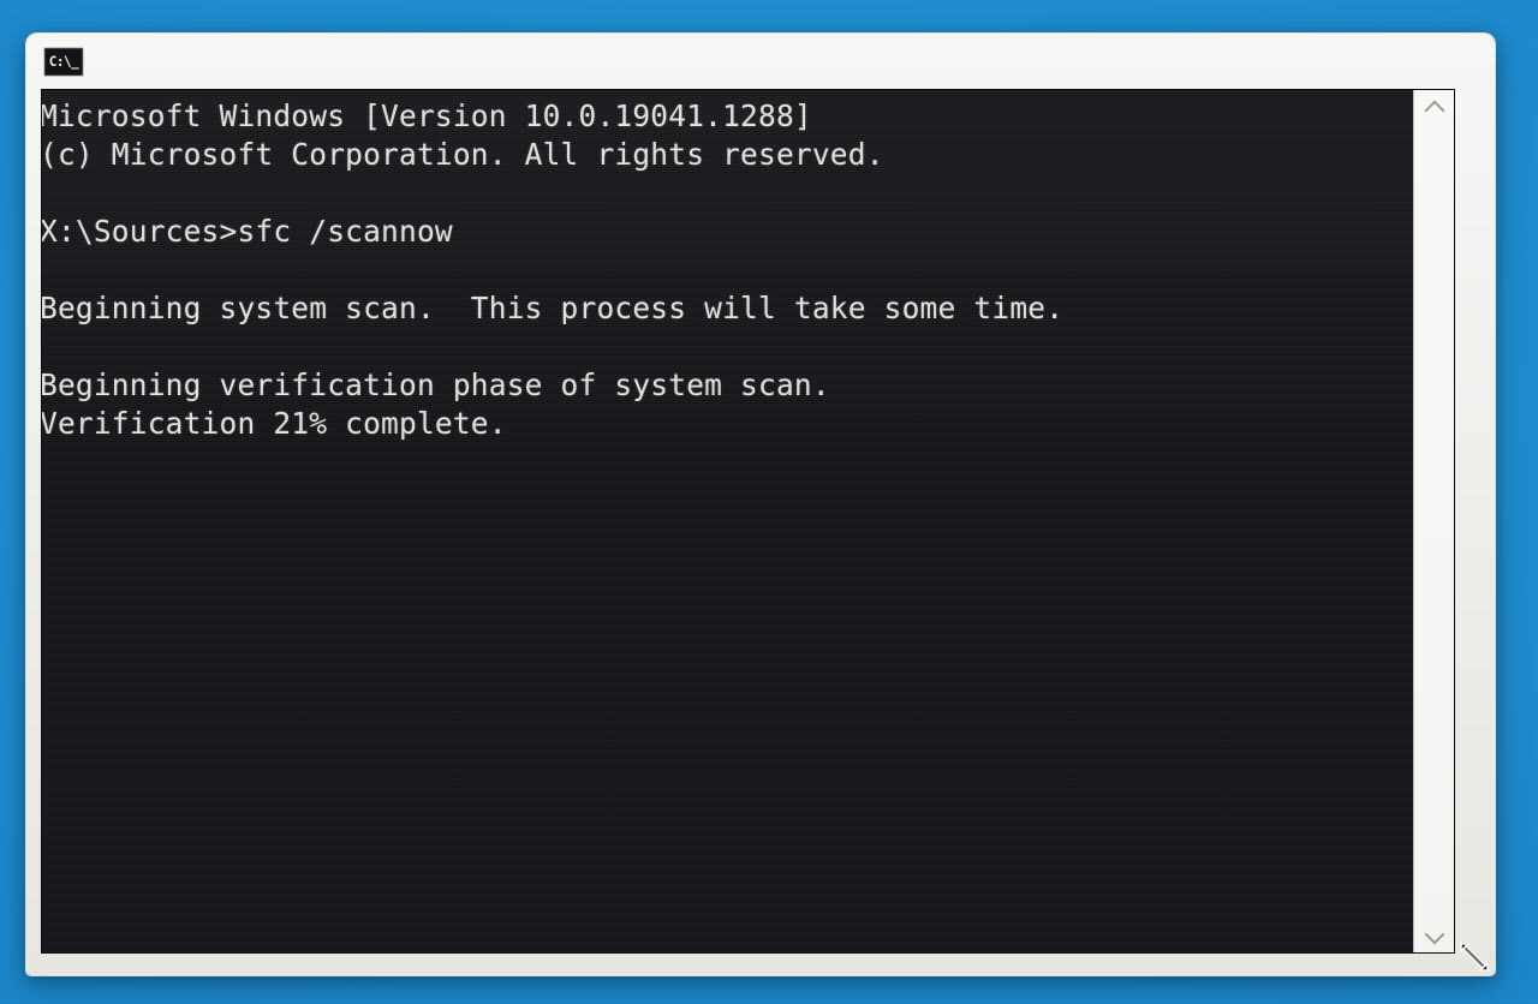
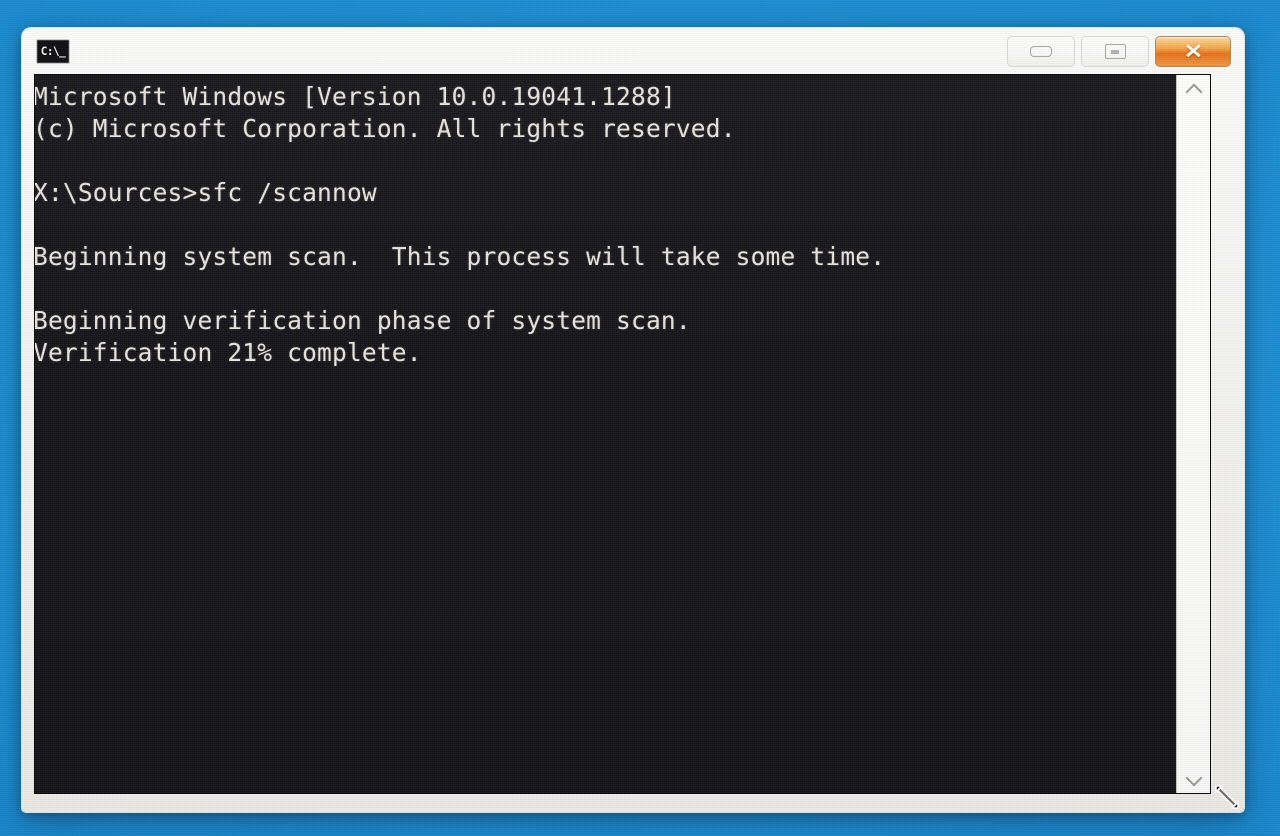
  C:\_
+ ✕
  Microsoft Windows [Version 10.0.19041.1288]
  (c) Microsoft Corporation. All rights reserved.
  X:\Sources>sfc /scannow
  Beginning system scan. This process will take some time.
  Beginning verification phase of system scan.
  Verification 21% complete.
